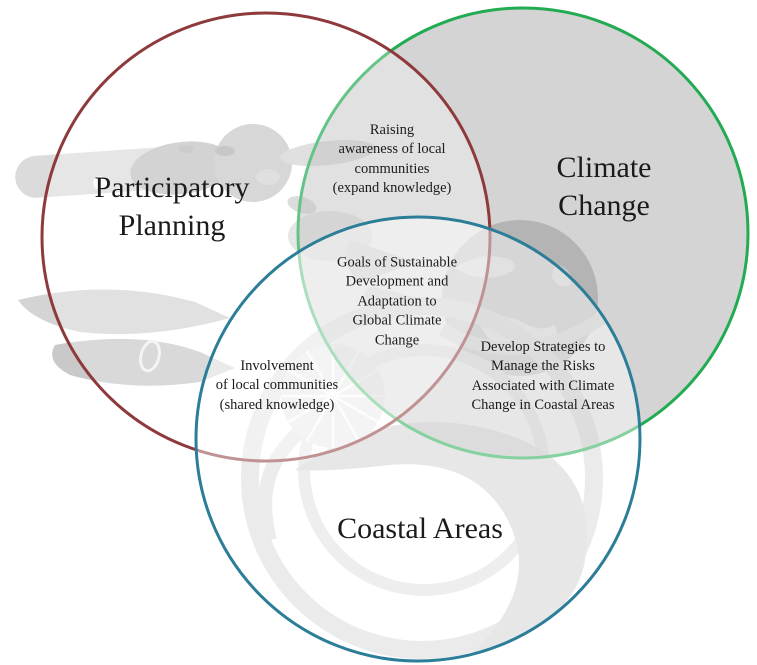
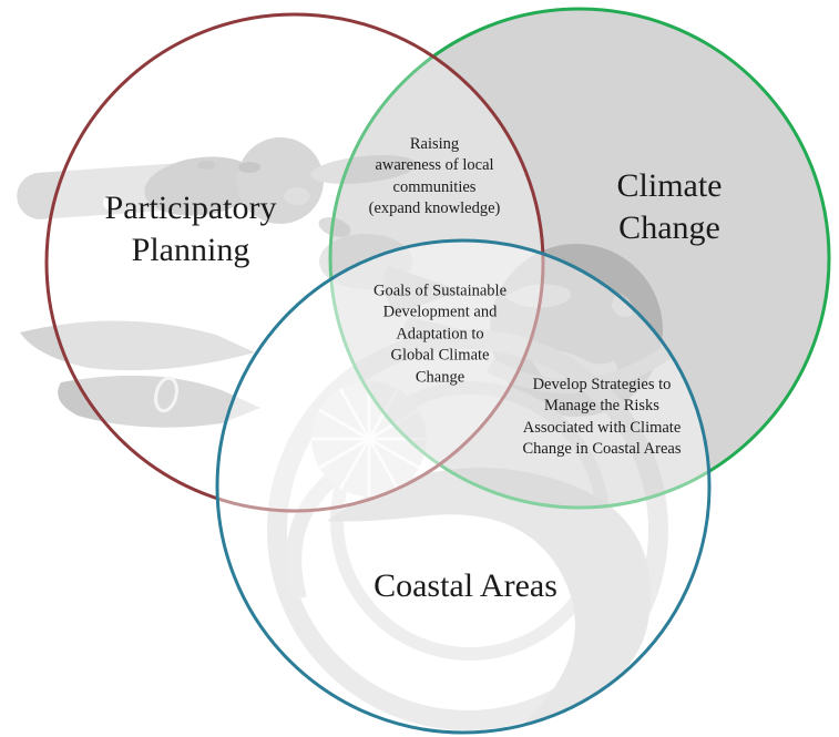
  Participatory
  Planning
  Climate
  Change
  Coastal Areas
  Raising
  awareness of local
  communities
  (expand knowledge)
  Goals of Sustainable
  Development and
  Adaptation to
  Global Climate
  Change
- Involvement
- of local communities
- (shared knowledge)
  Develop Strategies to
  Manage the Risks
  Associated with Climate
  Change in Coastal Areas
